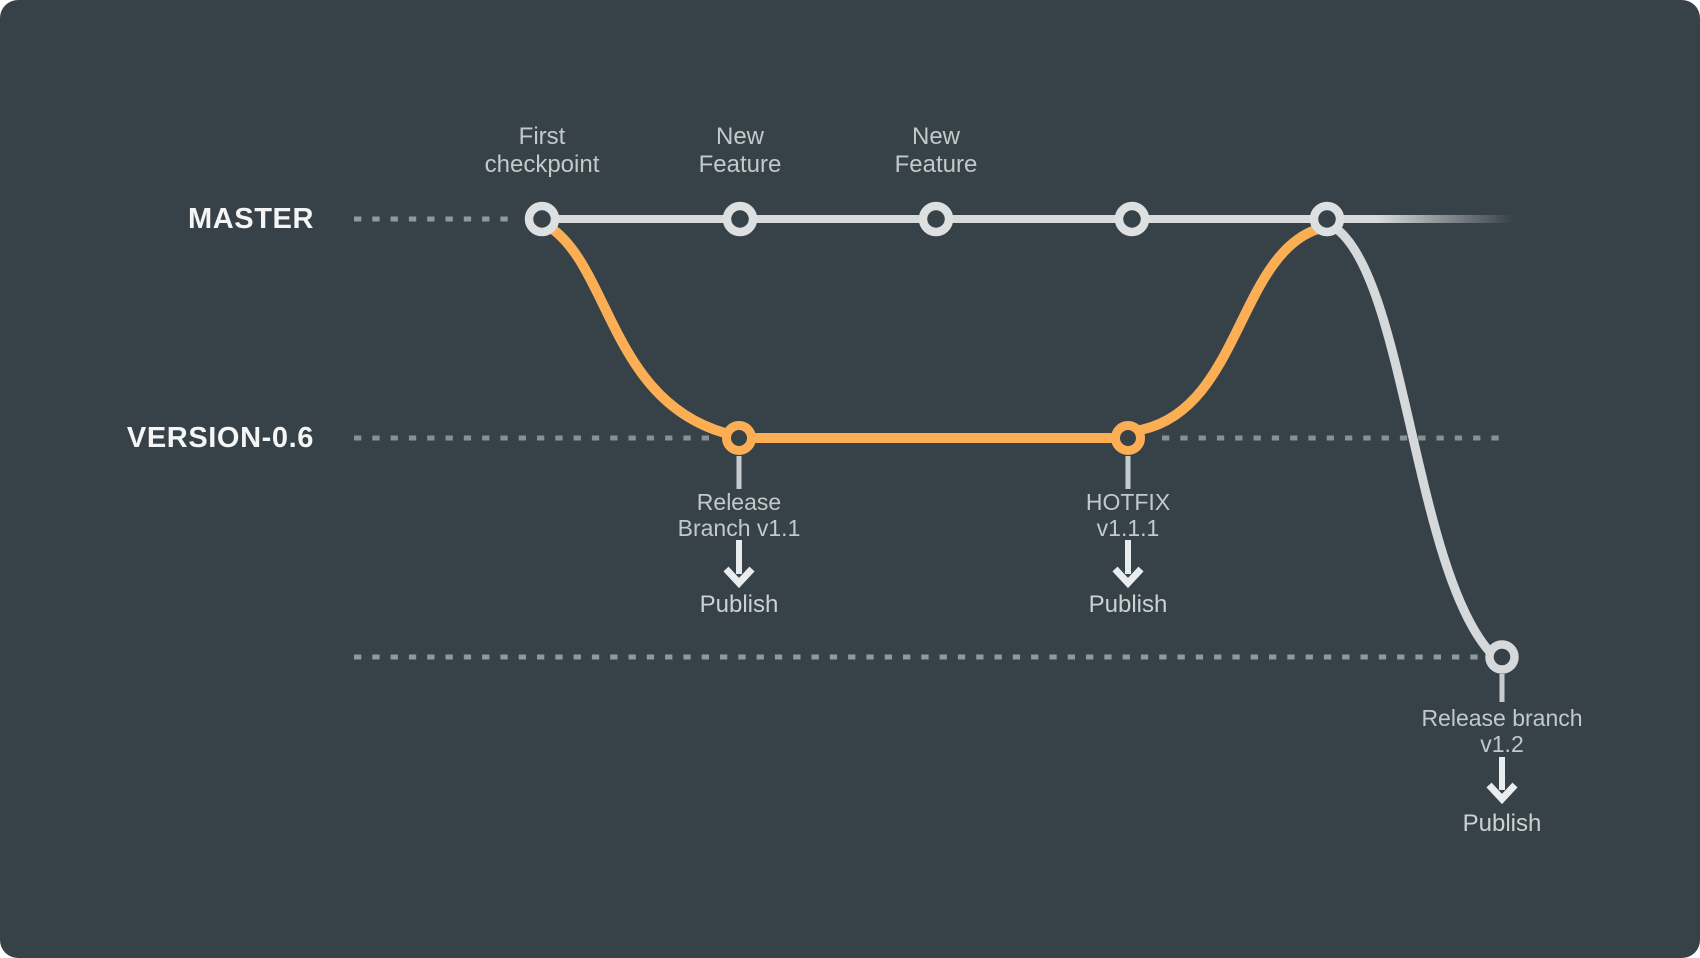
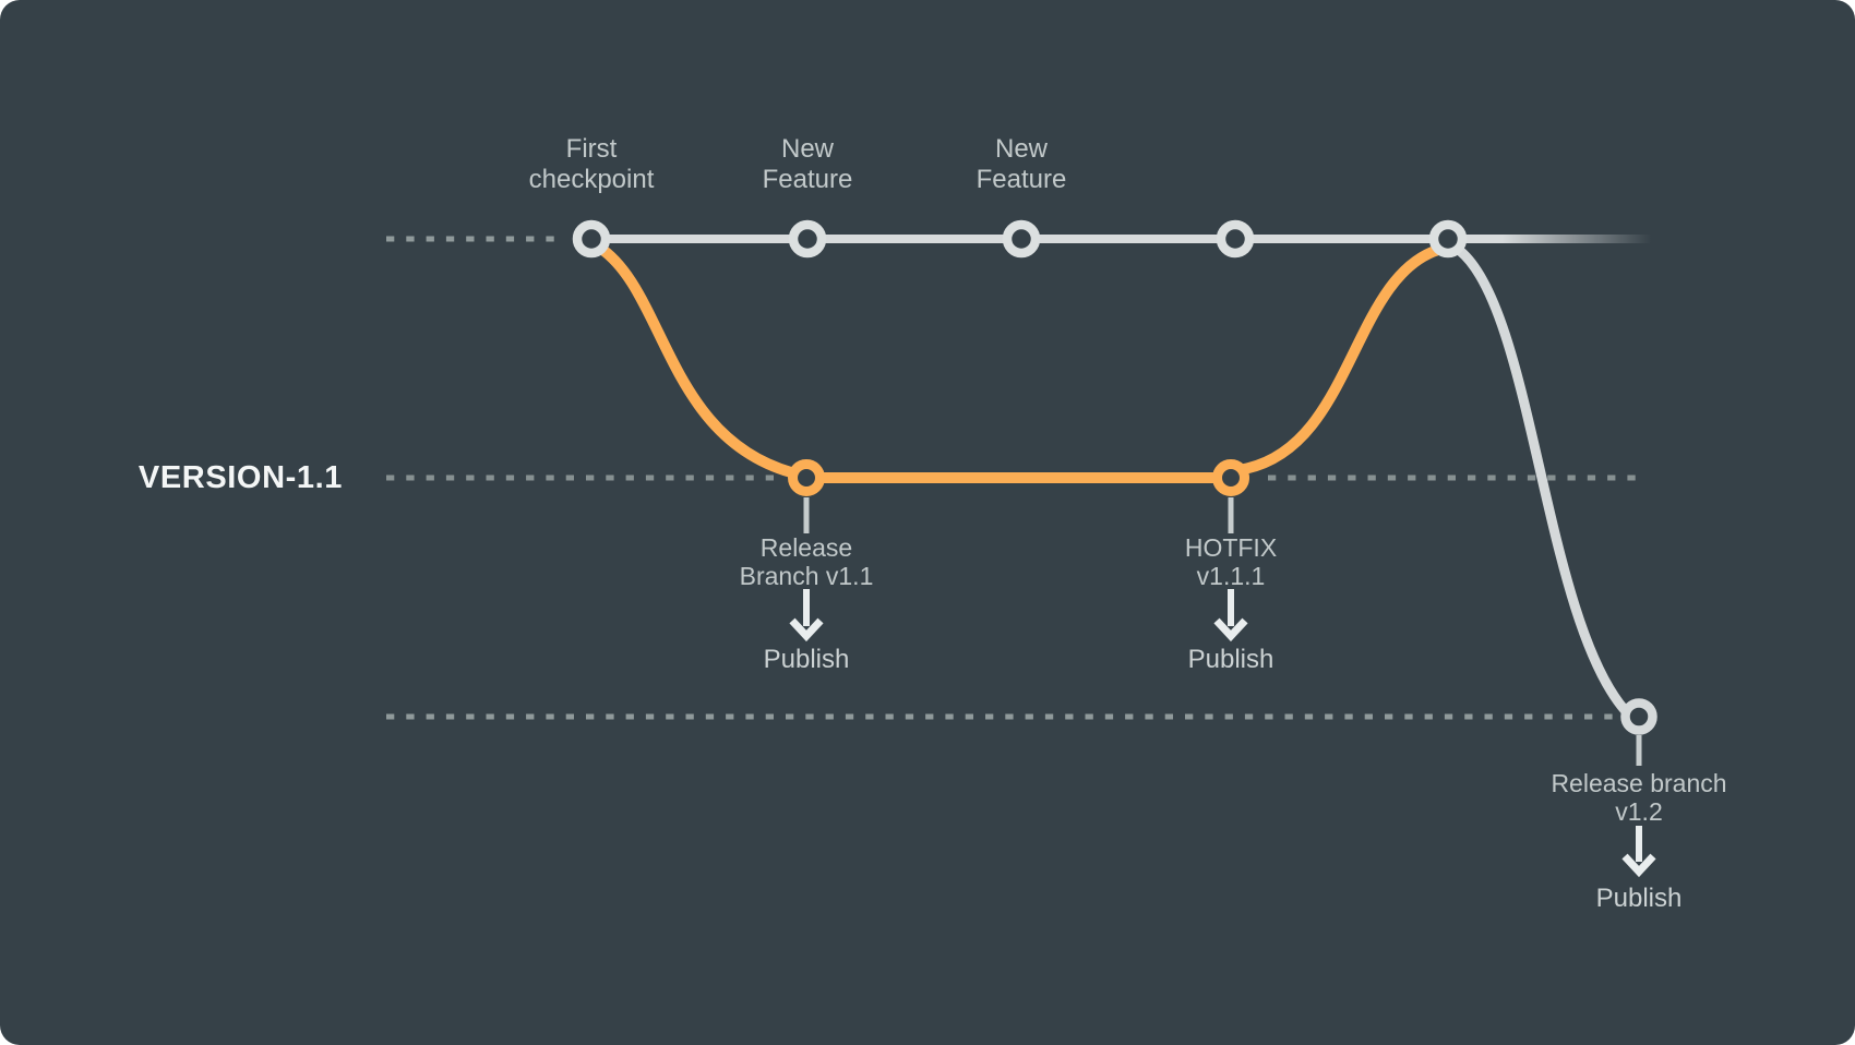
- MASTER
- VERSION-0.6
+ VERSION-1.1
  First
  checkpoint
  New
  Feature
  New
  Feature
  Release
  Branch v1.1
  Publish
  HOTFIX
  v1.1.1
  Publish
  Release branch
  v1.2
  Publish
